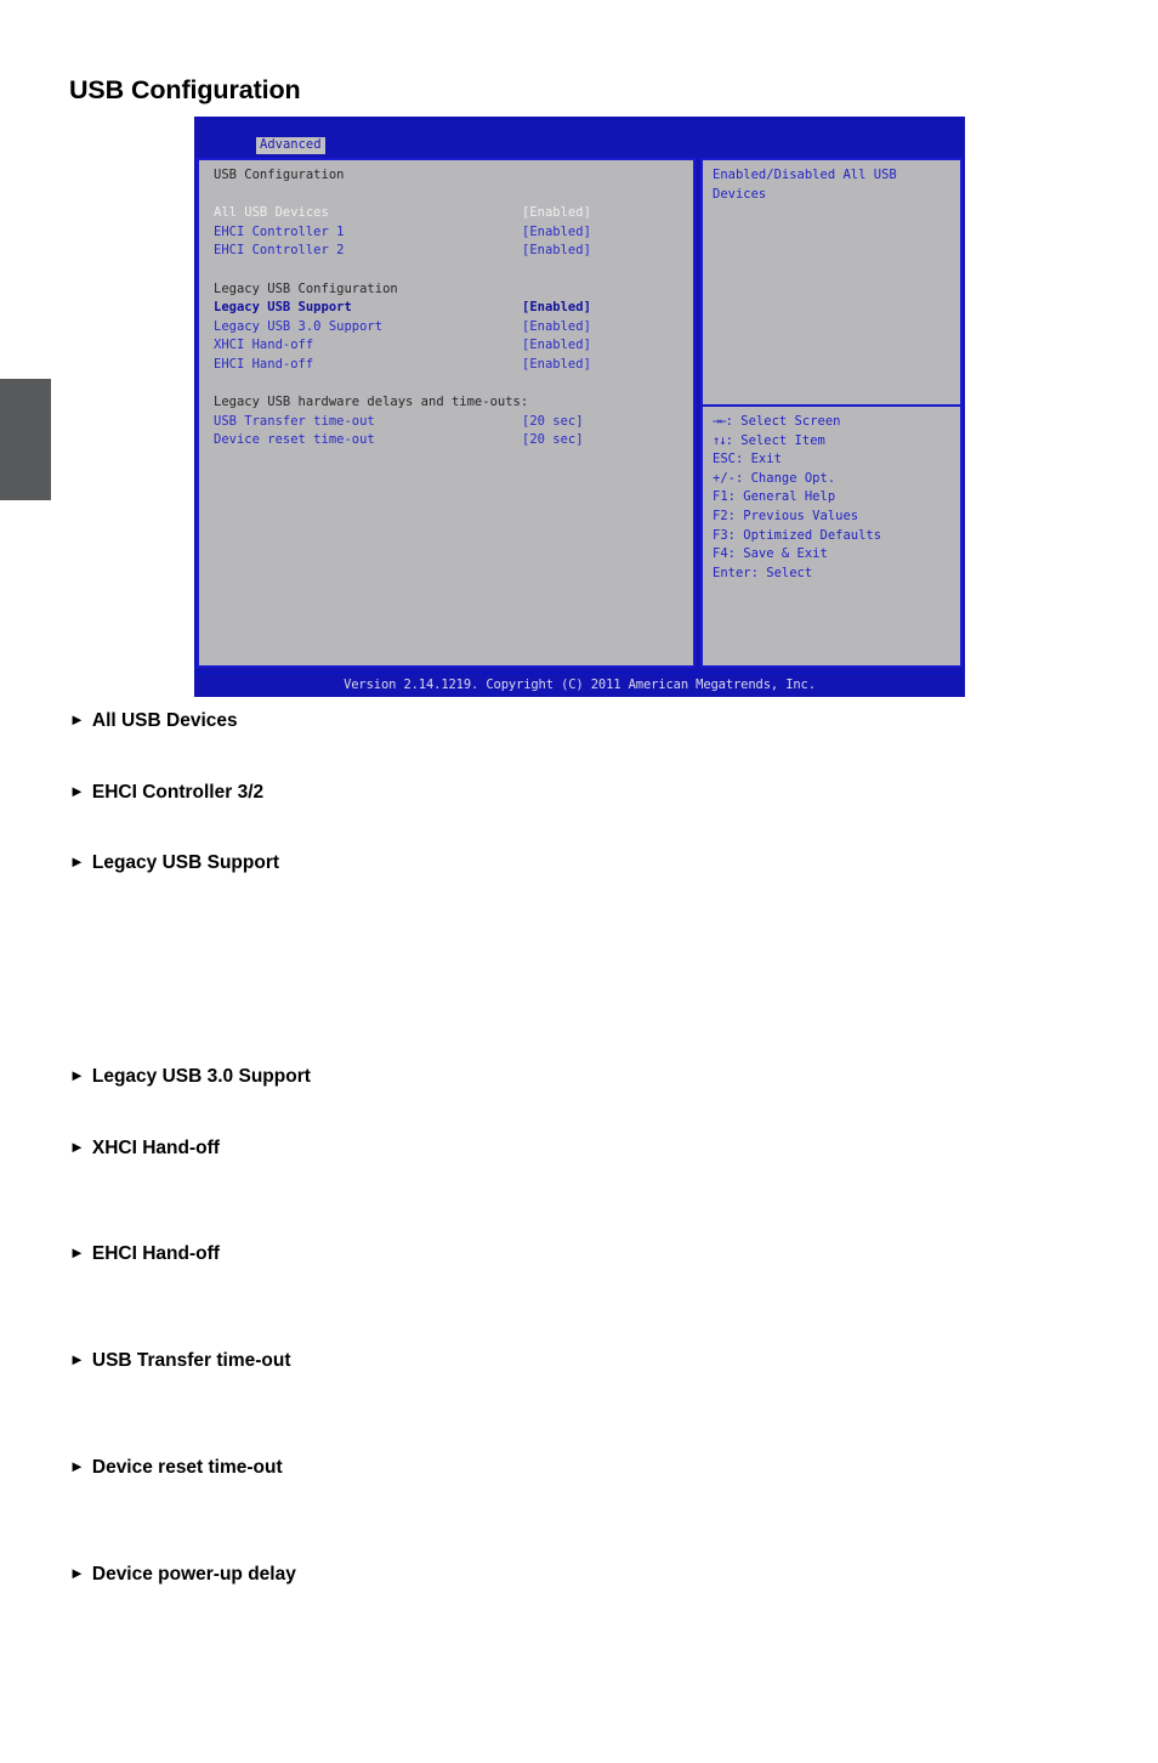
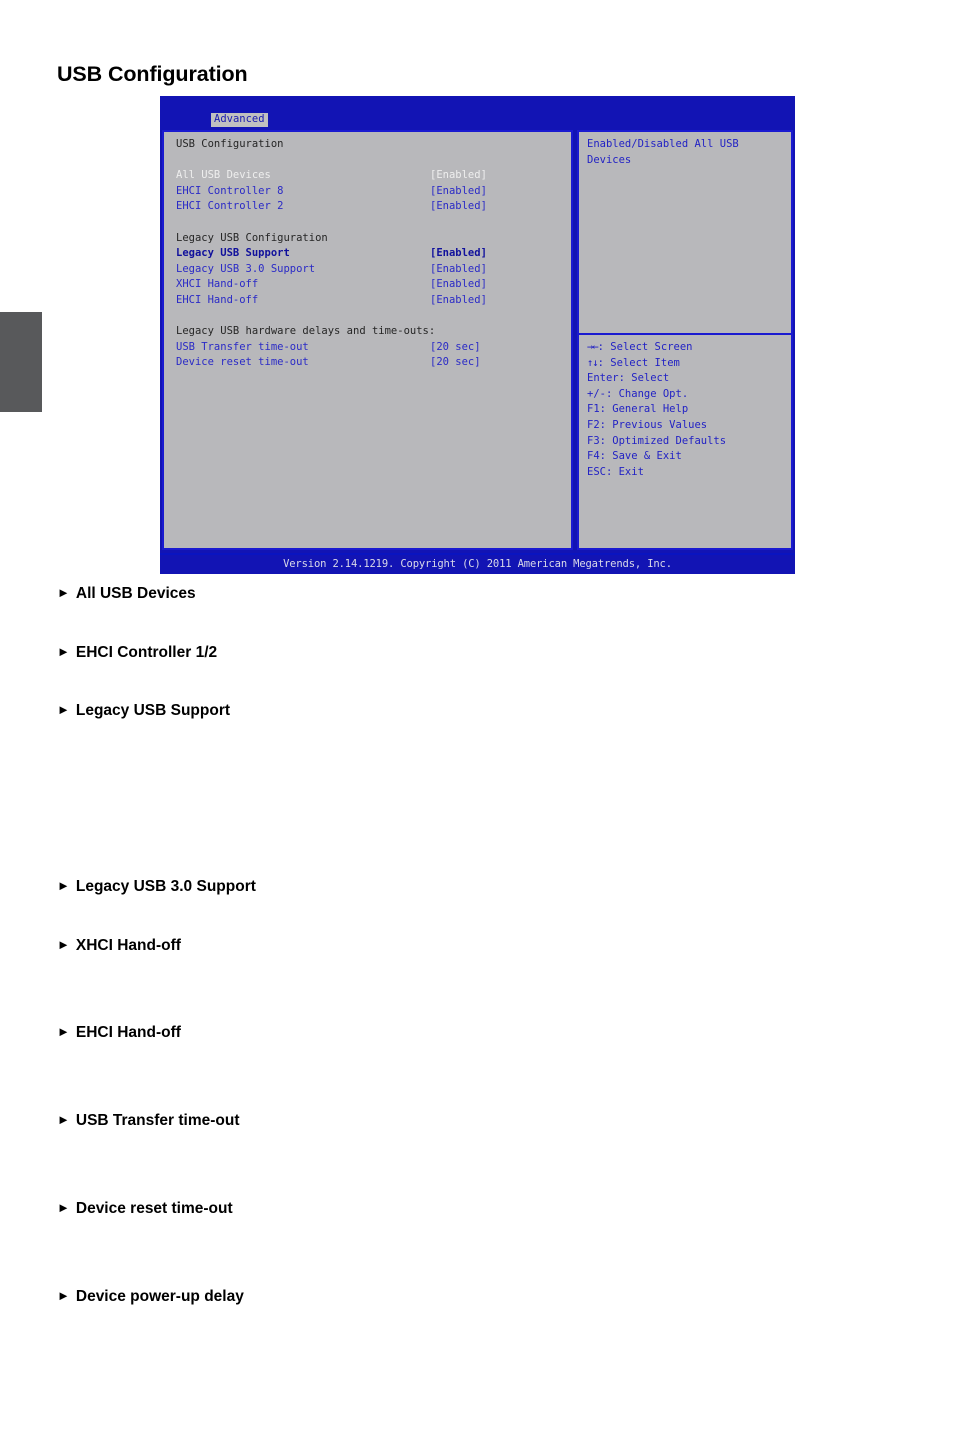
  USB Configuration
  Advanced
  USB Configuration
  All USB Devices
  [Enabled]
- EHCI Controller 1
+ EHCI Controller 8
  [Enabled]
  EHCI Controller 2
  [Enabled]
  Legacy USB Configuration
  Legacy USB Support
  [Enabled]
  Legacy USB 3.0 Support
  [Enabled]
  XHCI Hand-off
  [Enabled]
  EHCI Hand-off
  [Enabled]
  Legacy USB hardware delays and time-outs:
  USB Transfer time-out
  [20 sec]
  Device reset time-out
  [20 sec]
  Enabled/Disabled All USB Devices
  →←: Select Screen
  ↑↓: Select Item
- ESC: Exit
+ Enter: Select
  +/-: Change Opt.
  F1: General Help
  F2: Previous Values
  F3: Optimized Defaults
  F4: Save & Exit
- Enter: Select
+ ESC: Exit
  Version 2.14.1219. Copyright (C) 2011 American Megatrends, Inc.
  ► All USB Devices
- ► EHCI Controller 3/2
+ ► EHCI Controller 1/2
  ► Legacy USB Support
  ► Legacy USB 3.0 Support
  ► XHCI Hand-off
  ► EHCI Hand-off
  ► USB Transfer time-out
  ► Device reset time-out
  ► Device power-up delay
